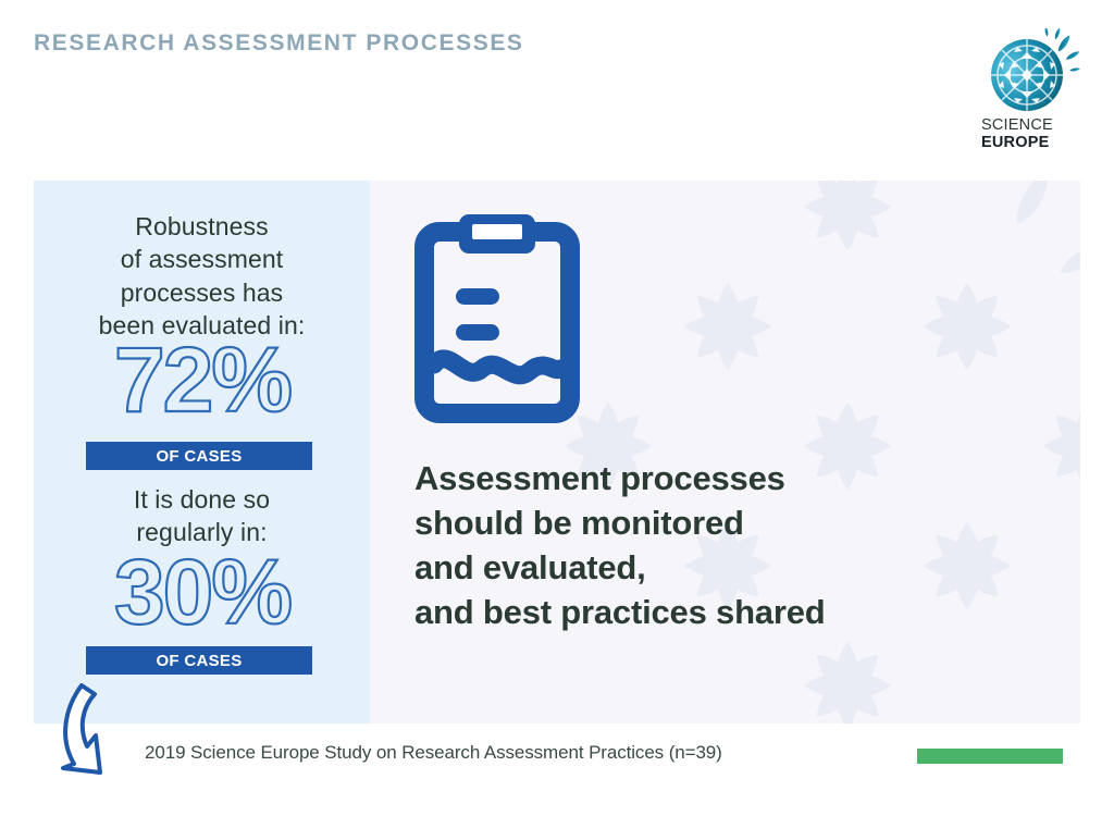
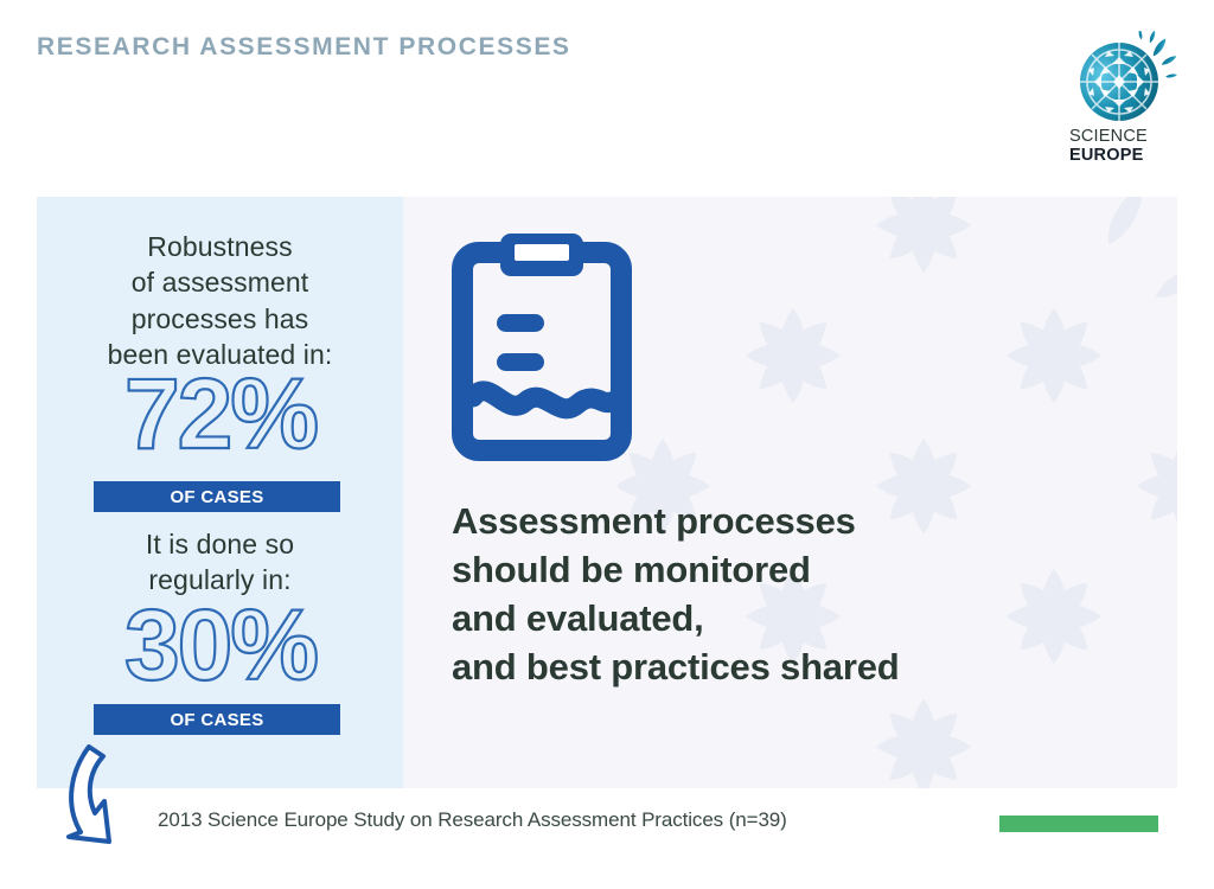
  RESEARCH ASSESSMENT PROCESSES
  SCIENCE
  EUROPE
  Robustness
  of assessment
  processes has
  been evaluated in:
  72%
  OF CASES
  It is done so
  regularly in:
  30%
  OF CASES
  Assessment processes
  should be monitored
  and evaluated,
  and best practices shared
- 2019 Science Europe Study on Research Assessment Practices (n=39)
+ 2013 Science Europe Study on Research Assessment Practices (n=39)
